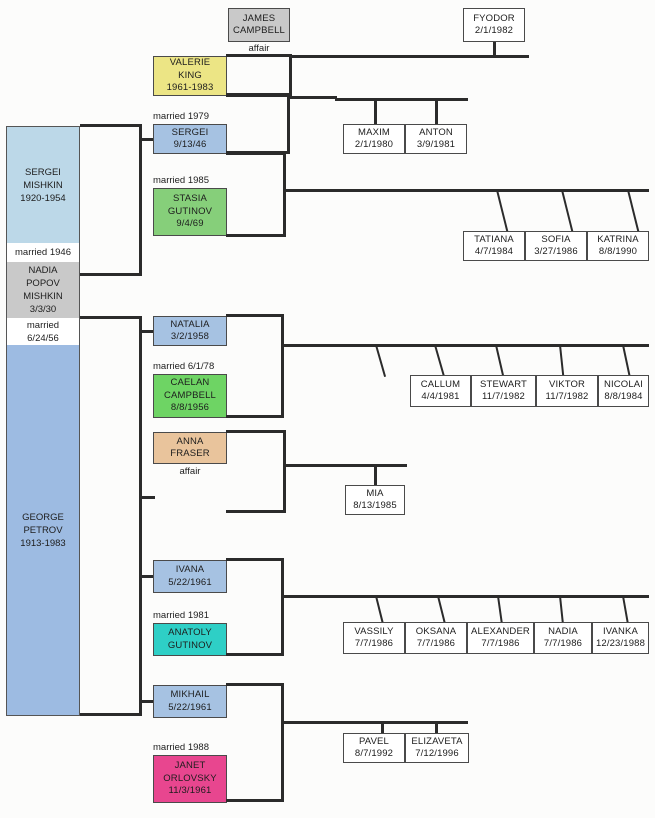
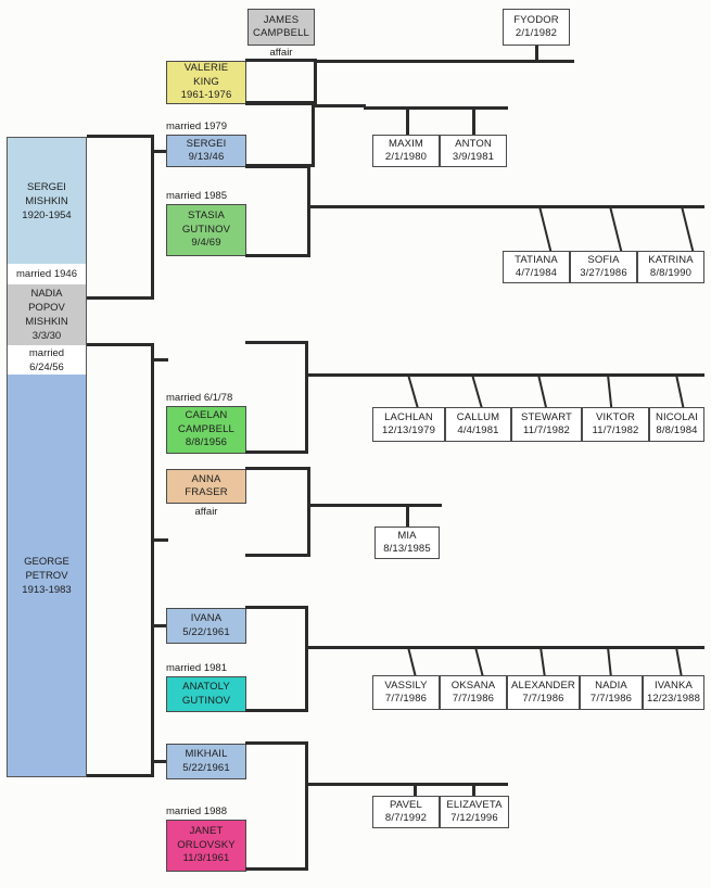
  SERGEI
  MISHKIN
  1920-1954
  married 1946
  NADIA
  POPOV
  MISHKIN
  3/3/30
  married
  6/24/56
  GEORGE
  PETROV
  1913-1983
  JAMES
  CAMPBELL
  affair
  VALERIE
  KING
- 1961-1983
+ 1961-1976
  FYODOR
  2/1/1982
  married 1979
  SERGEI
  9/13/46
  MAXIM
  2/1/1980
  ANTON
  3/9/1981
  married 1985
  STASIA
  GUTINOV
  9/4/69
  TATIANA
  4/7/1984
  SOFIA
  3/27/1986
  KATRINA
  8/8/1990
- NATALIA
- 3/2/1958
  married 6/1/78
  CAELAN
  CAMPBELL
  8/8/1956
+ LACHLAN
+ 12/13/1979
  CALLUM
  4/4/1981
  STEWART
  11/7/1982
  VIKTOR
  11/7/1982
  NICOLAI
  8/8/1984
  ANNA
  FRASER
  affair
  MIA
  8/13/1985
  IVANA
  5/22/1961
  married 1981
  ANATOLY
  GUTINOV
  VASSILY
  7/7/1986
  OKSANA
  7/7/1986
  ALEXANDER
  7/7/1986
  NADIA
  7/7/1986
  IVANKA
  12/23/1988
  MIKHAIL
  5/22/1961
  married 1988
  JANET
  ORLOVSKY
  11/3/1961
  PAVEL
  8/7/1992
  ELIZAVETA
  7/12/1996
